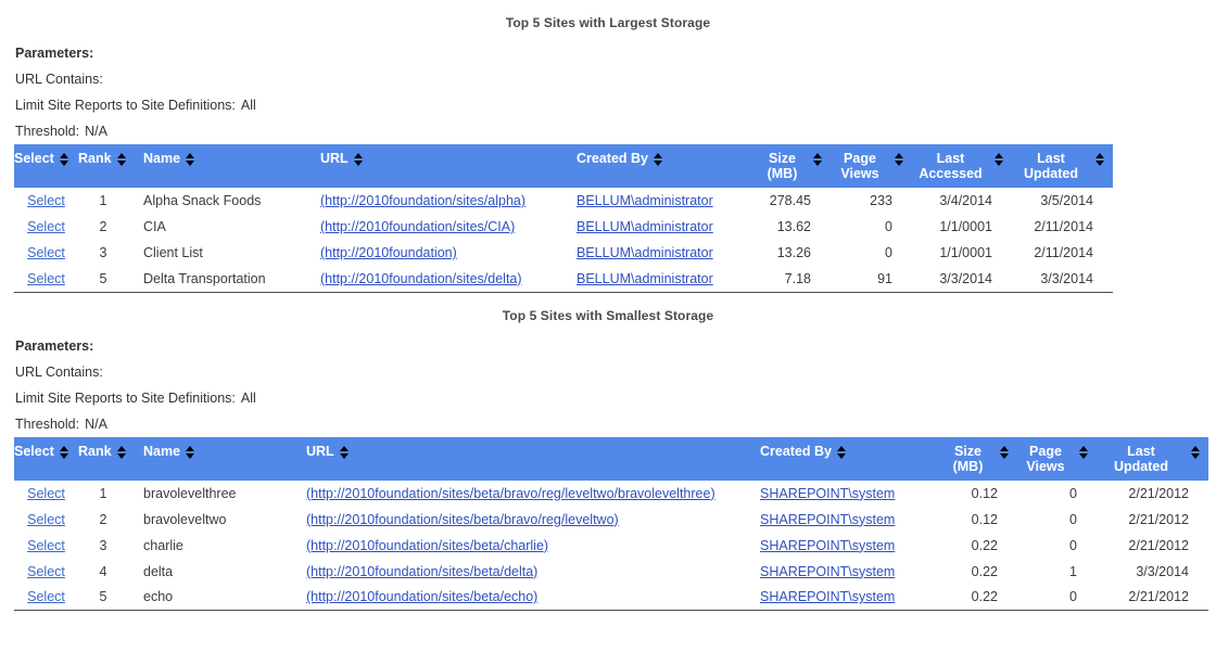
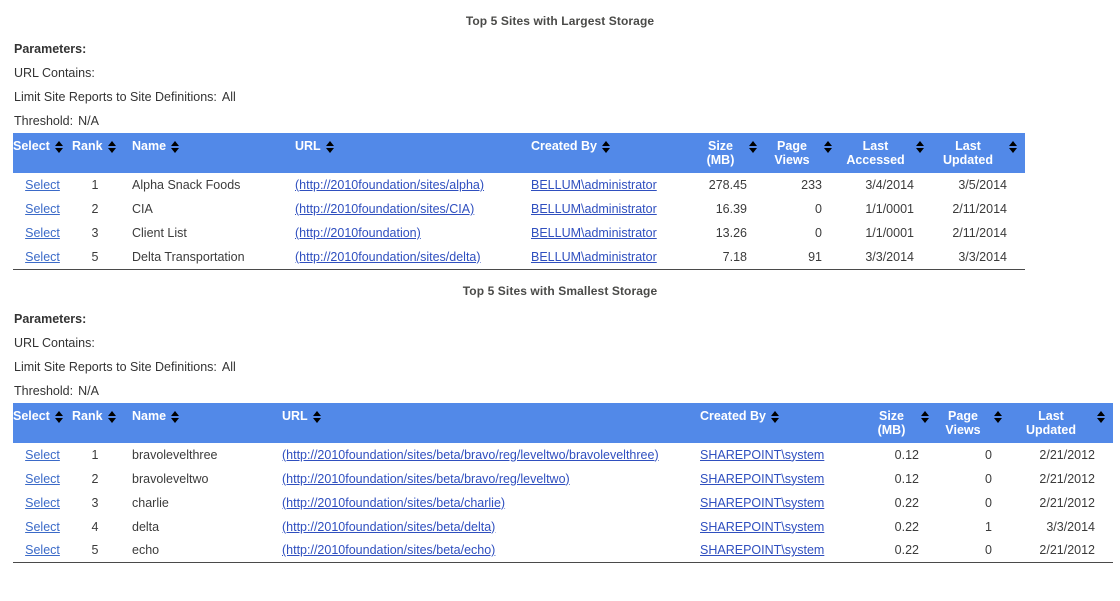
  Top 5 Sites with Largest Storage
  Parameters:
  URL Contains:
  Limit Site Reports to Site Definitions: All
  Threshold: N/A
  Select	Rank	Name	URL	Created By	Size (MB)	Page Views	Last Accessed	Last Updated
  Select	1	Alpha Snack Foods	(http://2010foundation/sites/alpha)	BELLUM\administrator	278.45	233	3/4/2014	3/5/2014
- Select	2	CIA	(http://2010foundation/sites/CIA)	BELLUM\administrator	13.62	0	1/1/0001	2/11/2014
+ Select	2	CIA	(http://2010foundation/sites/CIA)	BELLUM\administrator	16.39	0	1/1/0001	2/11/2014
  Select	3	Client List	(http://2010foundation)	BELLUM\administrator	13.26	0	1/1/0001	2/11/2014
  Select	5	Delta Transportation	(http://2010foundation/sites/delta)	BELLUM\administrator	7.18	91	3/3/2014	3/3/2014
  Top 5 Sites with Smallest Storage
  Parameters:
  URL Contains:
  Limit Site Reports to Site Definitions: All
  Threshold: N/A
  Select	Rank	Name	URL	Created By	Size (MB)	Page Views	Last Updated
  Select	1	bravolevelthree	(http://2010foundation/sites/beta/bravo/reg/leveltwo/bravolevelthree)	SHAREPOINT\system	0.12	0	2/21/2012
  Select	2	bravoleveltwo	(http://2010foundation/sites/beta/bravo/reg/leveltwo)	SHAREPOINT\system	0.12	0	2/21/2012
  Select	3	charlie	(http://2010foundation/sites/beta/charlie)	SHAREPOINT\system	0.22	0	2/21/2012
  Select	4	delta	(http://2010foundation/sites/beta/delta)	SHAREPOINT\system	0.22	1	3/3/2014
  Select	5	echo	(http://2010foundation/sites/beta/echo)	SHAREPOINT\system	0.22	0	2/21/2012
